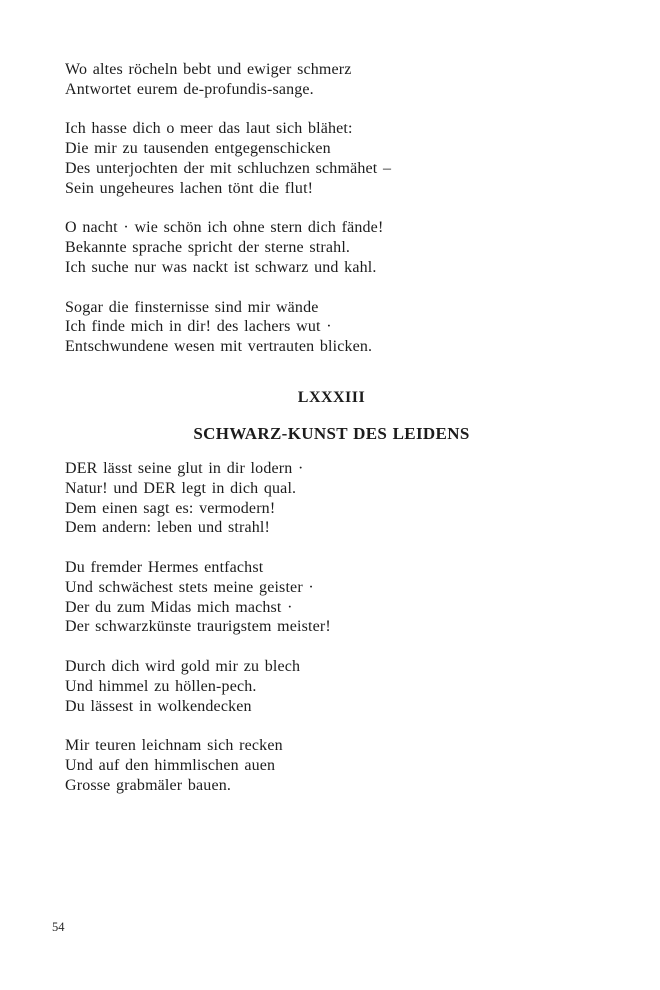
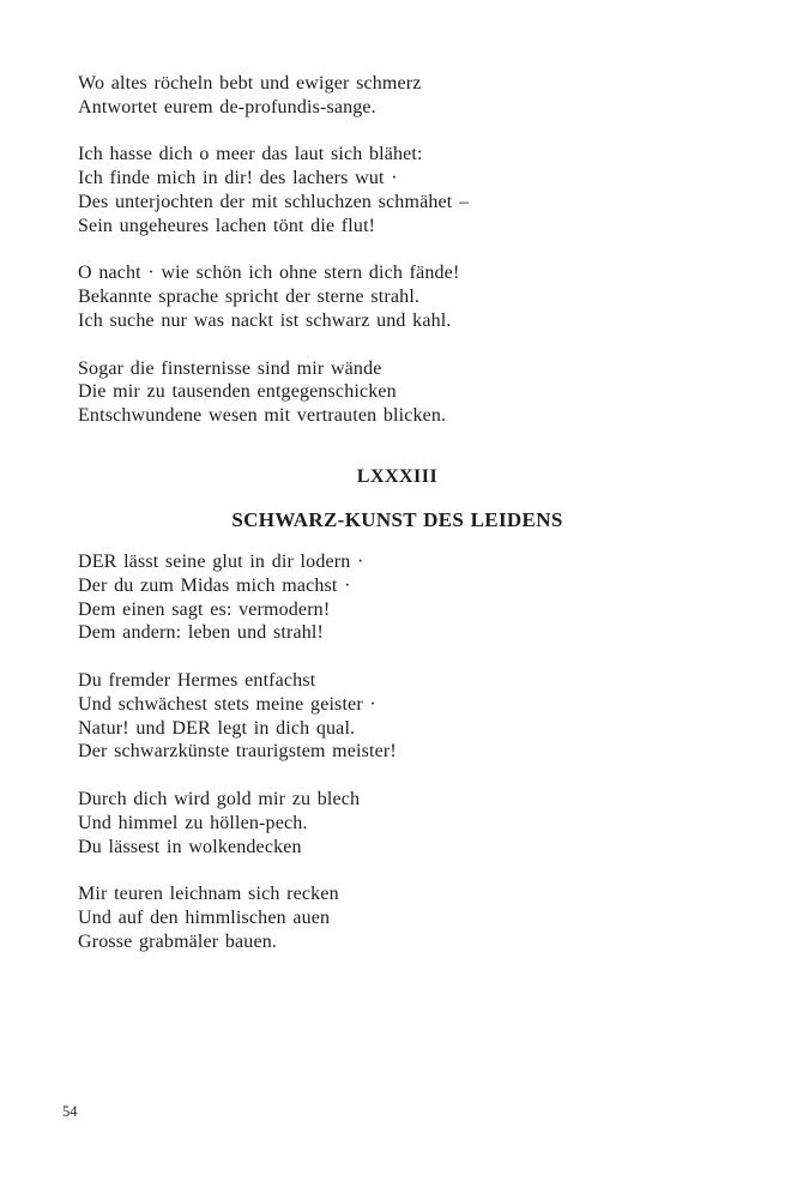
  Wo altes röcheln bebt und ewiger schmerz
  Antwortet eurem de-profundis-sange.
  Ich hasse dich o meer das laut sich blähet:
- Die mir zu tausenden entgegenschicken
+ Ich finde mich in dir! des lachers wut ·
  Des unterjochten der mit schluchzen schmähet –
  Sein ungeheures lachen tönt die flut!
  O nacht · wie schön ich ohne stern dich fände!
  Bekannte sprache spricht der sterne strahl.
  Ich suche nur was nackt ist schwarz und kahl.
  Sogar die finsternisse sind mir wände
- Ich finde mich in dir! des lachers wut ·
+ Die mir zu tausenden entgegenschicken
  Entschwundene wesen mit vertrauten blicken.
  LXXXIII
  SCHWARZ-KUNST DES LEIDENS
  DER lässt seine glut in dir lodern ·
- Natur! und DER legt in dich qual.
+ Der du zum Midas mich machst ·
  Dem einen sagt es: vermodern!
  Dem andern: leben und strahl!
  Du fremder Hermes entfachst
  Und schwächest stets meine geister ·
- Der du zum Midas mich machst ·
+ Natur! und DER legt in dich qual.
  Der schwarzkünste traurigstem meister!
  Durch dich wird gold mir zu blech
  Und himmel zu höllen-pech.
  Du lässest in wolkendecken
  Mir teuren leichnam sich recken
  Und auf den himmlischen auen
  Grosse grabmäler bauen.
  54
